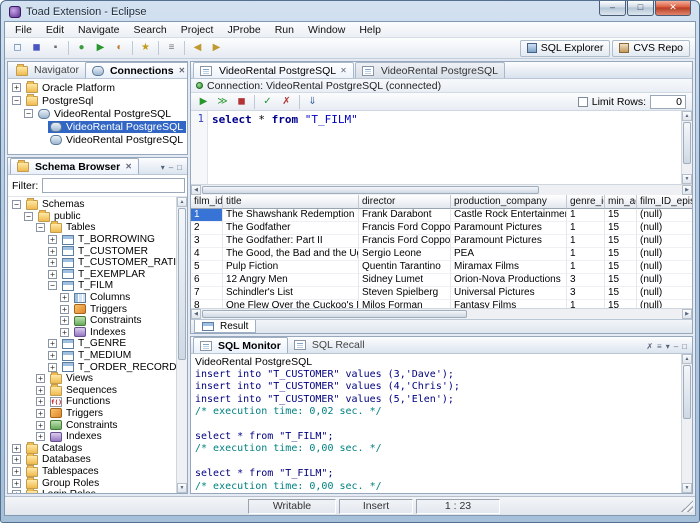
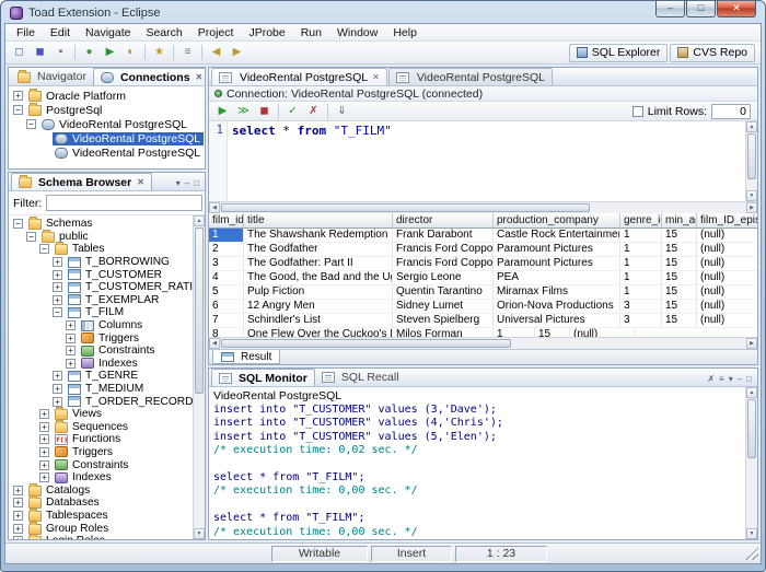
  Toad Extension - Eclipse
  –
  □
  ✕
  File
  Edit
  Navigate
  Search
  Project
  JProbe
  Run
  Window
  Help
  ◻
  ◼
  ▪
  ●
  ▶
  ◐
  ★
  ≡
  ◀
  ▶
  SQL Explorer
  CVS Repo
  Navigator
  Connections
  ✕
  +
  Oracle Platform
  −
  PostgreSql
  −
  VideoRental PostgreSQL
  VideoRental PostgreSQL
  VideoRental PostgreSQL
  Schema Browser
  ✕
  ▾
  –
  □
  Filter:
  −
  Schemas
  −
  public
  −
  Tables
  +
  T_BORROWING
  +
  T_CUSTOMER
  +
  T_CUSTOMER_RATI
  +
  T_EXEMPLAR
  −
  T_FILM
  +
  Columns
  +
  Triggers
  +
  Constraints
  +
  Indexes
  +
  T_GENRE
  +
  T_MEDIUM
  +
  T_ORDER_RECORD
  +
  Views
  +
  Sequences
  +
  Functions
  +
  Triggers
  +
  Constraints
  +
  Indexes
  +
  Catalogs
  +
  Databases
  +
  Tablespaces
  +
  Group Roles
  VideoRental PostgreSQL
  ✕
  VideoRental PostgreSQL
  Connection: VideoRental PostgreSQL (connected)
  ▶
  ≫
  ◼
  ✓
  ✗
  ⇓
  Limit Rows:
  0
  1
  select * from "T_FILM"
  film_id
  title
  director
  production_company
  genre_i
  min_a
  1
  The Shawshank Redemption
  Frank Darabont
  Castle Rock Entertainme
  1
  15
  (null)
  2
  The Godfather
  Francis Ford Coppo
  Paramount Pictures
  1
  15
  (null)
  3
  The Godfather: Part II
  Francis Ford Coppo
  Paramount Pictures
  1
  15
  (null)
  4
  The Good, the Bad and the U
  Sergio Leone
  PEA
  1
  15
  (null)
  5
  Pulp Fiction
  Quentin Tarantino
  Miramax Films
  1
  15
  (null)
  6
  12 Angry Men
  Sidney Lumet
  Orion-Nova Productions
  3
  15
  (null)
  7
  Schindler's List
  Steven Spielberg
  Universal Pictures
  3
  15
  (null)
  8
  One Flew Over the Cuckoo's
  Milos Forman
- Fantasy Films
  1
  15
  (null)
  Result
  SQL Monitor
  SQL Recall
  ✗
  ≡
  ▾
  –
  □
  VideoRental PostgreSQL
  insert into "T_CUSTOMER" values (3,'Dave');
  insert into "T_CUSTOMER" values (4,'Chris');
  insert into "T_CUSTOMER" values (5,'Elen');
  /* execution time: 0,02 sec. */
  select * from "T_FILM";
  /* execution time: 0,00 sec. */
  select * from "T_FILM";
  /* execution time: 0,00 sec. */
  Writable
  Insert
  1 : 23
